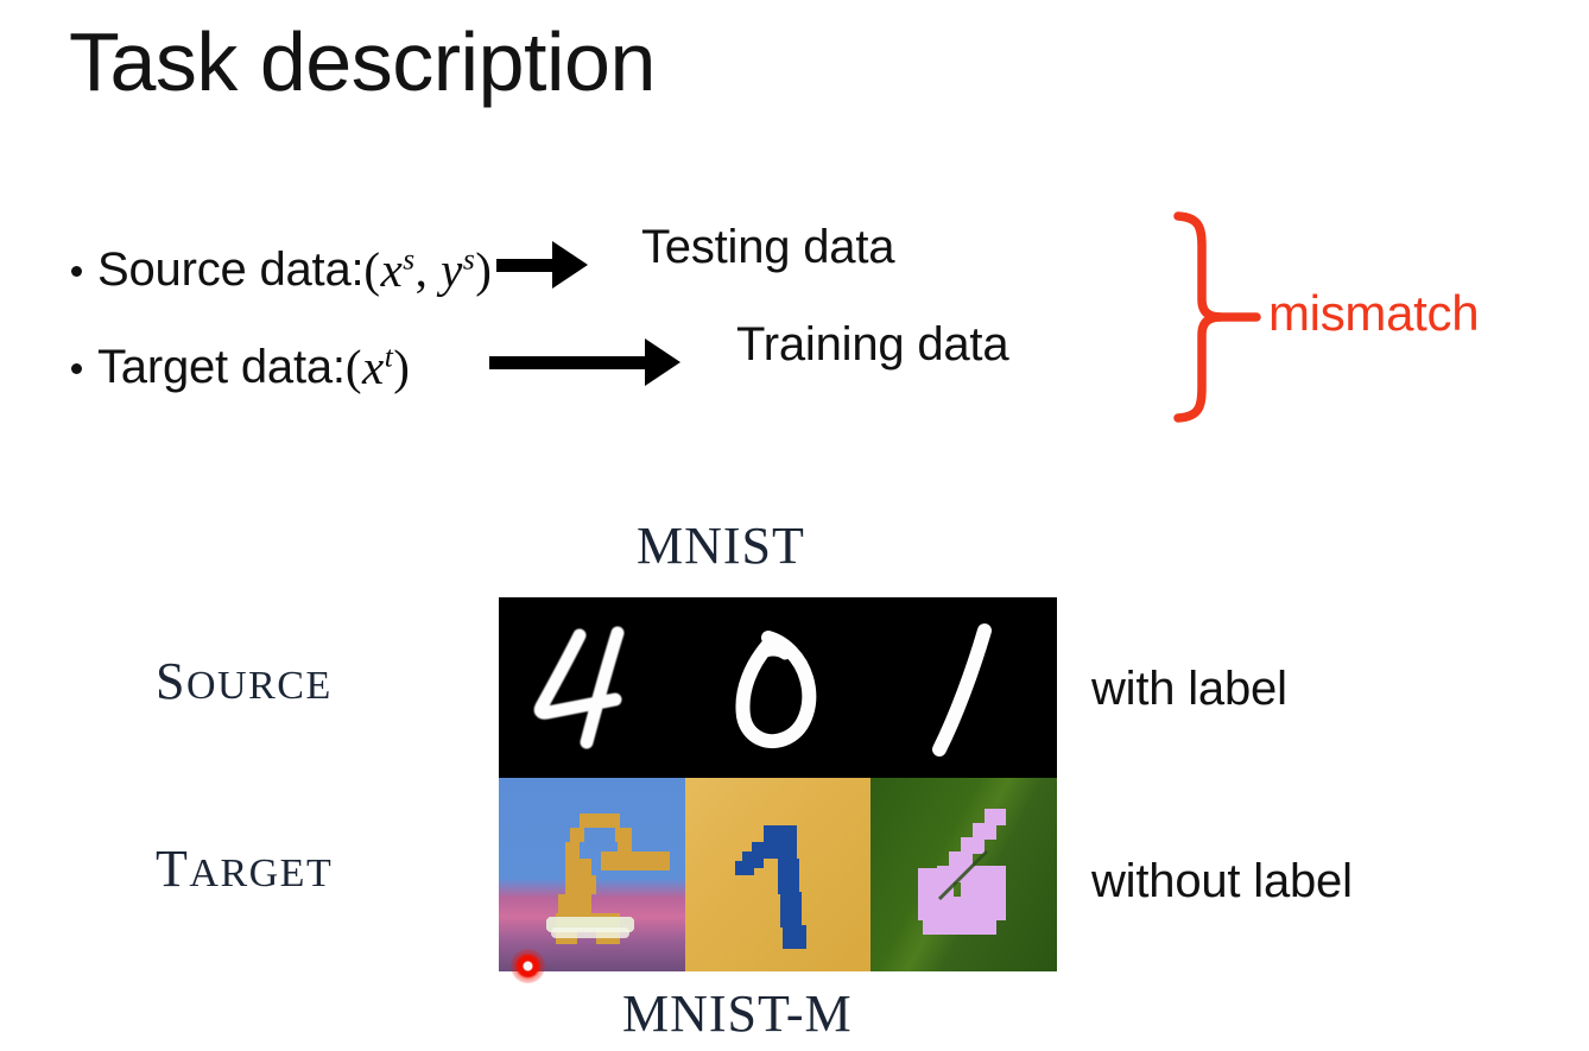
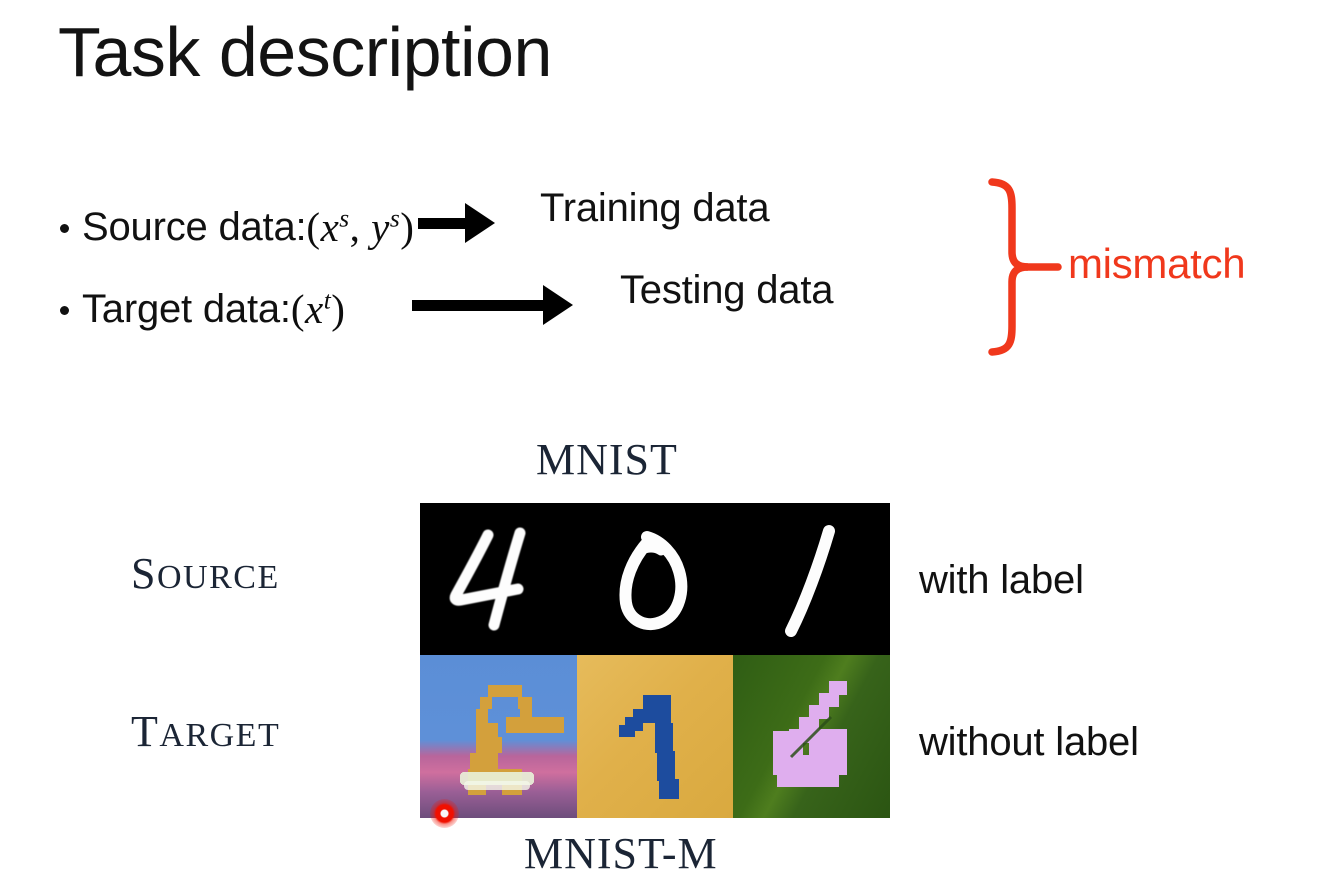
  Task description
  Source data:
  (xs, ys)
- Testing data
+ Training data
  Target data:
  (xt)
- Training data
+ Testing data
  mismatch
  MNIST
  MNIST-M
  SOURCE
  TARGET
  with label
  without label
